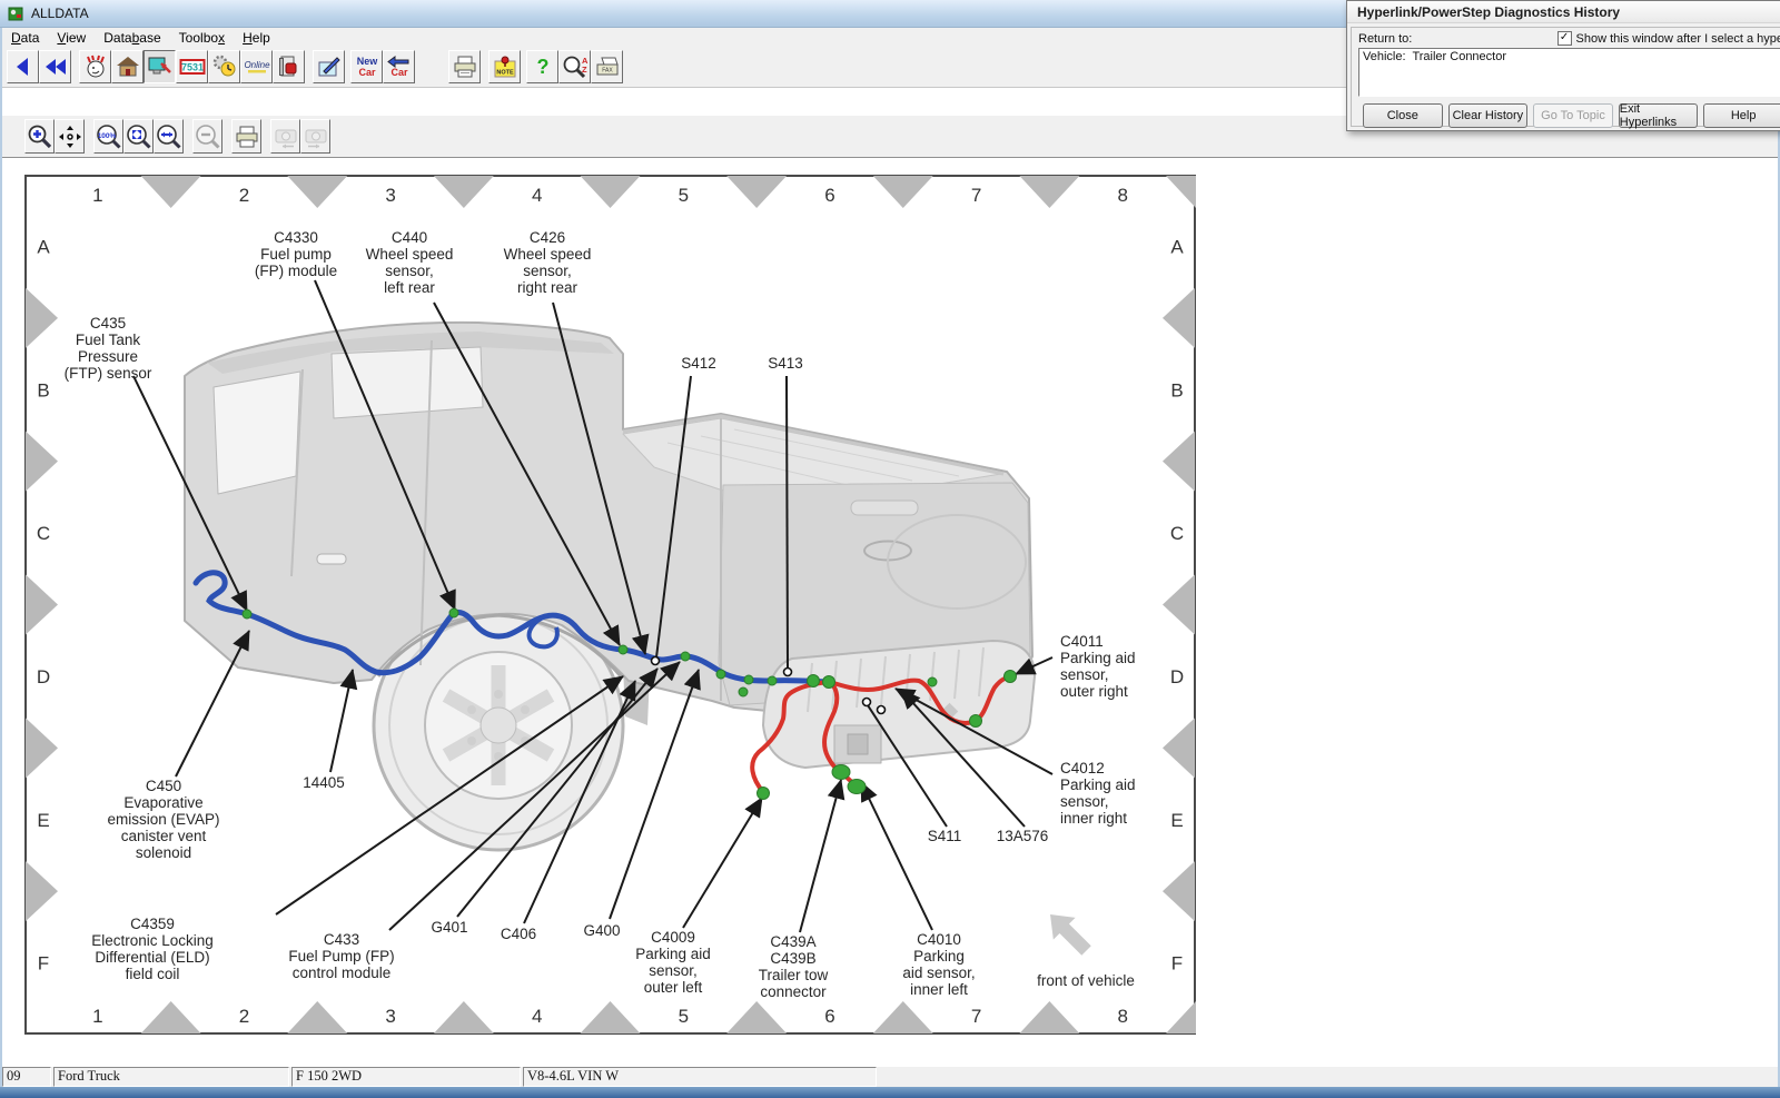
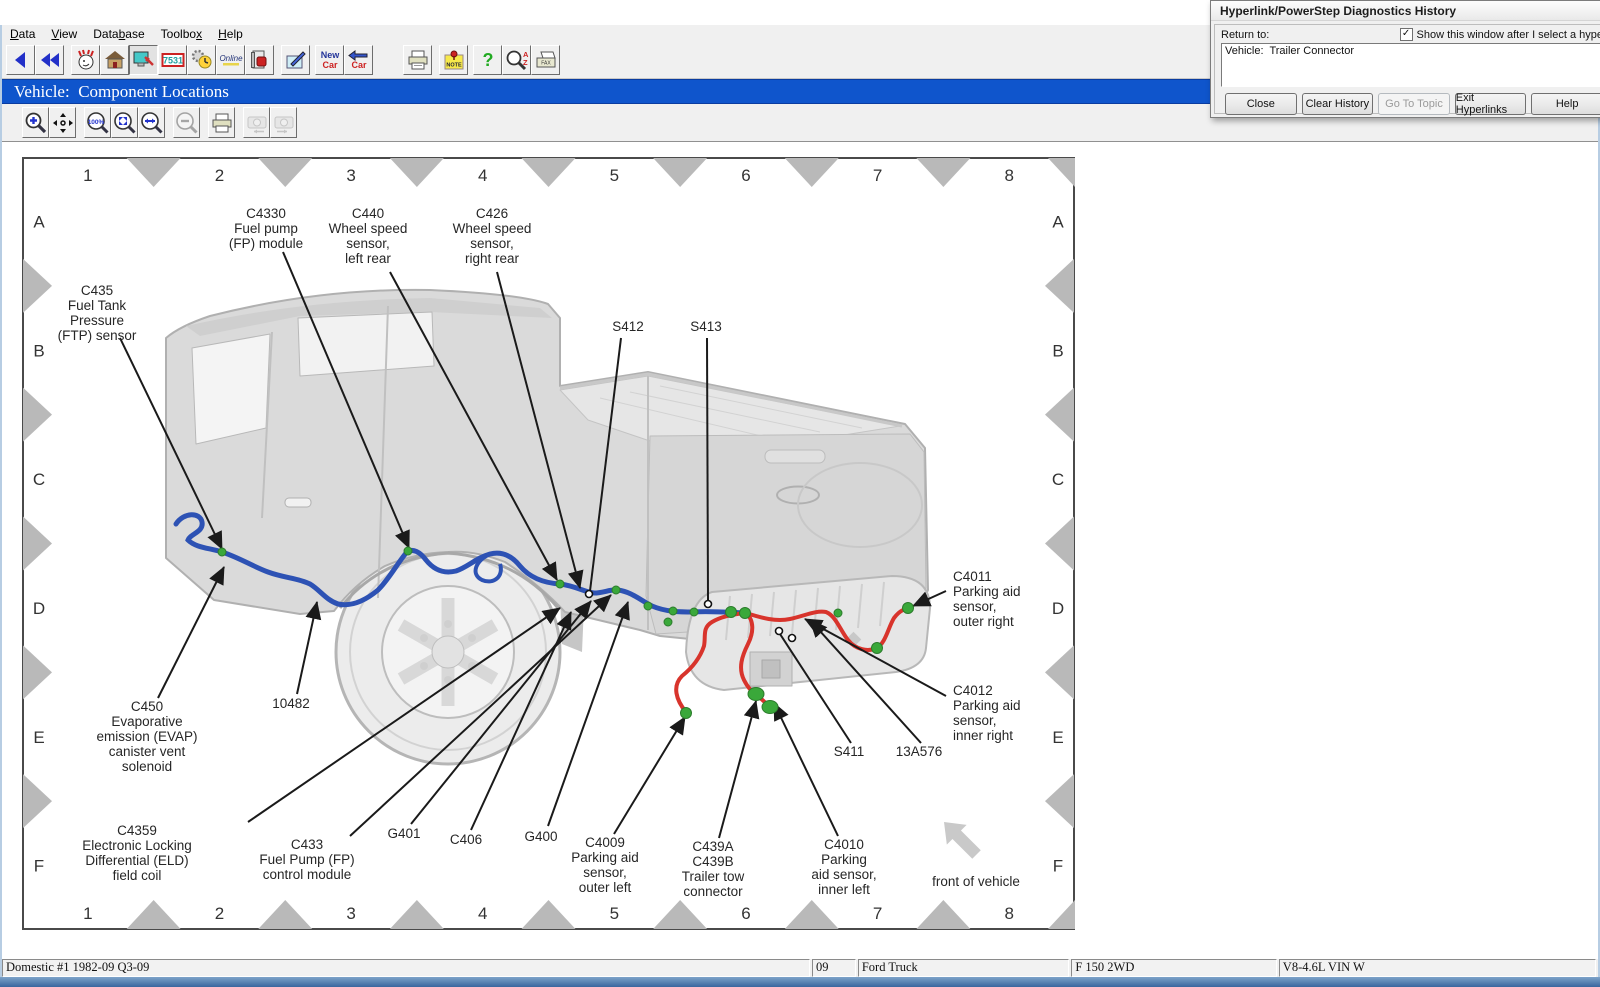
- ALLDATA
  Data
  View
  Database
  Toolbox
  Help
  7531
  Online
  New
  Car
  Car
  ?
  A
  Z
+ Vehicle: Component Locations
  1
  1
  2
  2
  3
  3
  4
  4
  5
  5
  6
  6
  7
  7
  8
  8
  A
  A
  B
  B
  C
  C
  D
  D
  E
  E
  F
  F
  C435
  Fuel Tank
  Pressure
  (FTP) sensor
  C4330
  Fuel pump
  (FP) module
  C440
  Wheel speed
  sensor,
  left rear
  C426
  Wheel speed
  sensor,
  right rear
  S412
  S413
  C4011
  Parking aid
  sensor,
  outer right
  C4012
  Parking aid
  sensor,
  inner right
  C450
  Evaporative
  emission (EVAP)
  canister vent
  solenoid
- 14405
+ 10482
  C4359
  Electronic Locking
  Differential (ELD)
  field coil
  C433
  Fuel Pump (FP)
  control module
  G401
  C406
  G400
  C4009
  Parking aid
  sensor,
  outer left
  C439A
  C439B
  Trailer tow
  connector
  C4010
  Parking
  aid sensor,
  inner left
  S411
  13A576
  front of vehicle
  Hyperlink/PowerStep Diagnostics History
  Return to:
  ✓
  Show this window after I select a hyp
  Vehicle: Trailer Connector
  Close
  Clear History
  Go To Topic
  Exit Hyperlinks
  Help
+ Domestic #1 1982-09 Q3-09
  09
  Ford Truck
  F 150 2WD
  V8-4.6L VIN W
